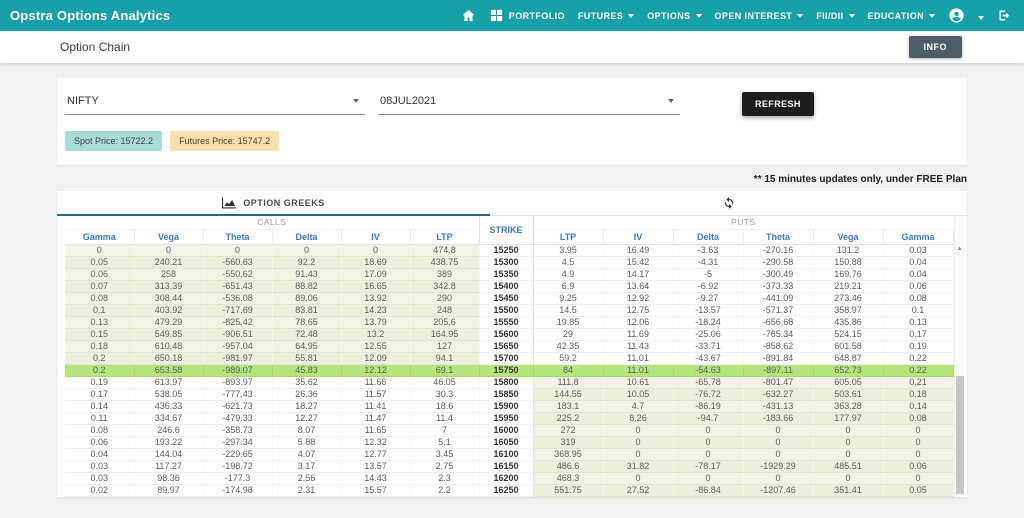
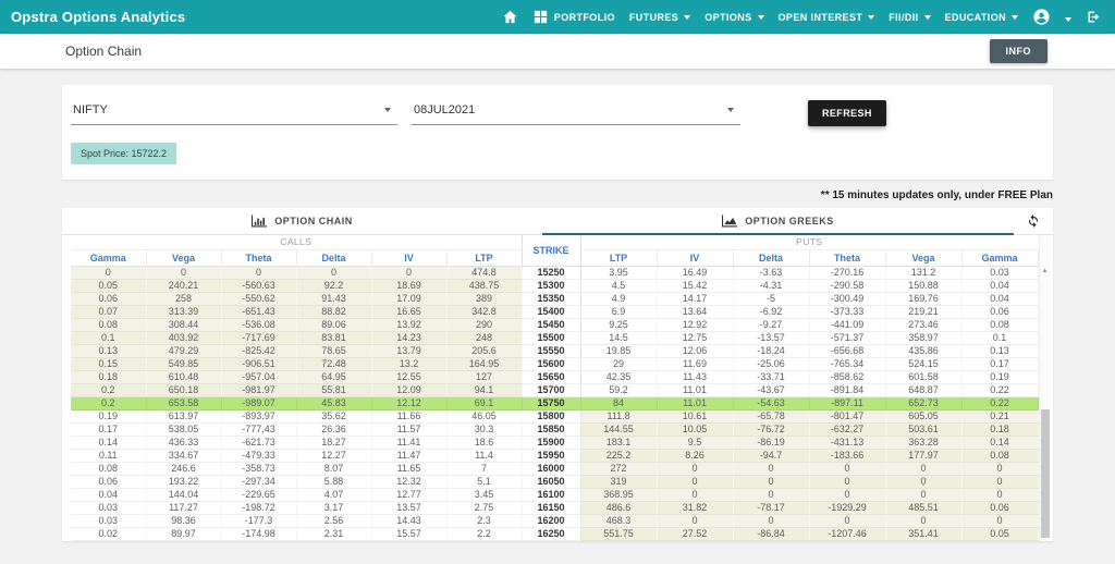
  Opstra Options Analytics
  PORTFOLIO
  FUTURES
  OPTIONS
  OPEN INTEREST
  FII/DII
  EDUCATION
  Option Chain
  INFO
  NIFTY
  08JUL2021
  REFRESH
  Spot Price: 15722.2
- Futures Price: 15747.2
  ** 15 minutes updates only, under FREE Plan
+ OPTION CHAIN
  OPTION GREEKS
  CALLS	STRIKE	PUTS
  Gamma	Vega	Theta	Delta	IV	LTP	LTP	IV	Delta	Theta	Vega	Gamma
  0	0	0	0	0	474.8	15250	3.95	16.49	-3.63	-270.16	131.2	0.03
  0.05	240.21	-560.63	92.2	18.69	438.75	15300	4.5	15.42	-4.31	-290.58	150.88	0.04
  0.06	258	-550.62	91.43	17.09	389	15350	4.9	14.17	-5	-300.49	169.76	0.04
  0.07	313.39	-651.43	88.82	16.65	342.8	15400	6.9	13.64	-6.92	-373.33	219.21	0.06
  0.08	308.44	-536.08	89.06	13.92	290	15450	9.25	12.92	-9.27	-441.09	273.46	0.08
  0.1	403.92	-717.69	83.81	14.23	248	15500	14.5	12.75	-13.57	-571.37	358.97	0.1
  0.13	479.29	-825.42	78.65	13.79	205.6	15550	19.85	12.06	-18.24	-656.68	435.86	0.13
  0.15	549.85	-906.51	72.48	13.2	164.95	15600	29	11.69	-25.06	-765.34	524.15	0.17
  0.18	610.48	-957.04	64.95	12.55	127	15650	42.35	11.43	-33.71	-858.62	601.58	0.19
  0.2	650.18	-981.97	55.81	12.09	94.1	15700	59.2	11.01	-43.67	-891.84	648.87	0.22
  0.2	653.58	-989.07	45.83	12.12	69.1	15750	84	11.01	-54.63	-897.11	652.73	0.22
  0.19	613.97	-893.97	35.62	11.66	46.05	15800	111.8	10.61	-65.78	-801.47	605.05	0.21
  0.17	538.05	-777.43	26.36	11.57	30.3	15850	144.55	10.05	-76.72	-632.27	503.61	0.18
- 0.14	436.33	-621.73	18.27	11.41	18.6	15900	183.1	4.7	-86.19	-431.13	363.28	0.14
+ 0.14	436.33	-621.73	18.27	11.41	18.6	15900	183.1	9.5	-86.19	-431.13	363.28	0.14
  0.11	334.67	-479.33	12.27	11.47	11.4	15950	225.2	8.26	-94.7	-183.66	177.97	0.08
  0.08	246.6	-358.73	8.07	11.65	7	16000	272	0	0	0	0	0
  0.06	193.22	-297.34	5.88	12.32	5.1	16050	319	0	0	0	0	0
  0.04	144.04	-229.65	4.07	12.77	3.45	16100	368.95	0	0	0	0	0
  0.03	117.27	-198.72	3.17	13.57	2.75	16150	486.6	31.82	-78.17	-1929.29	485.51	0.06
  0.03	98.36	-177.3	2.56	14.43	2.3	16200	468.3	0	0	0	0	0
  0.02	89.97	-174.98	2.31	15.57	2.2	16250	551.75	27.52	-86.84	-1207.46	351.41	0.05
